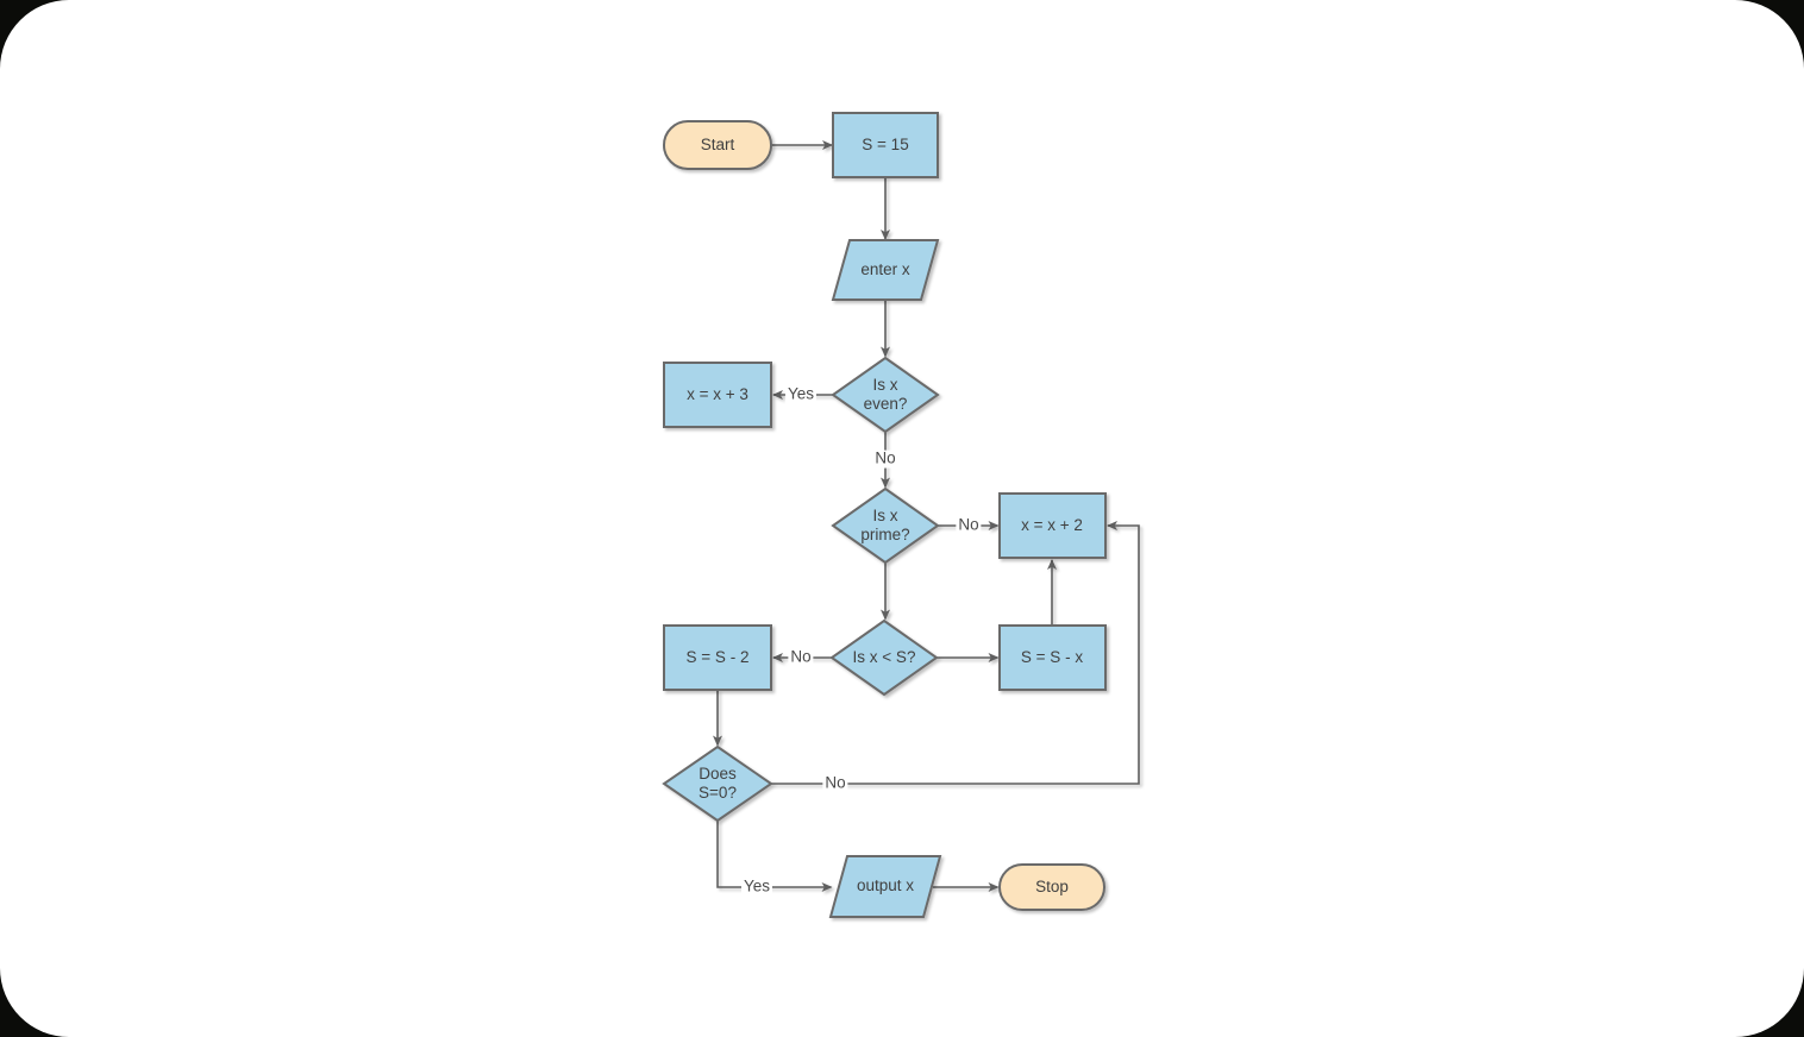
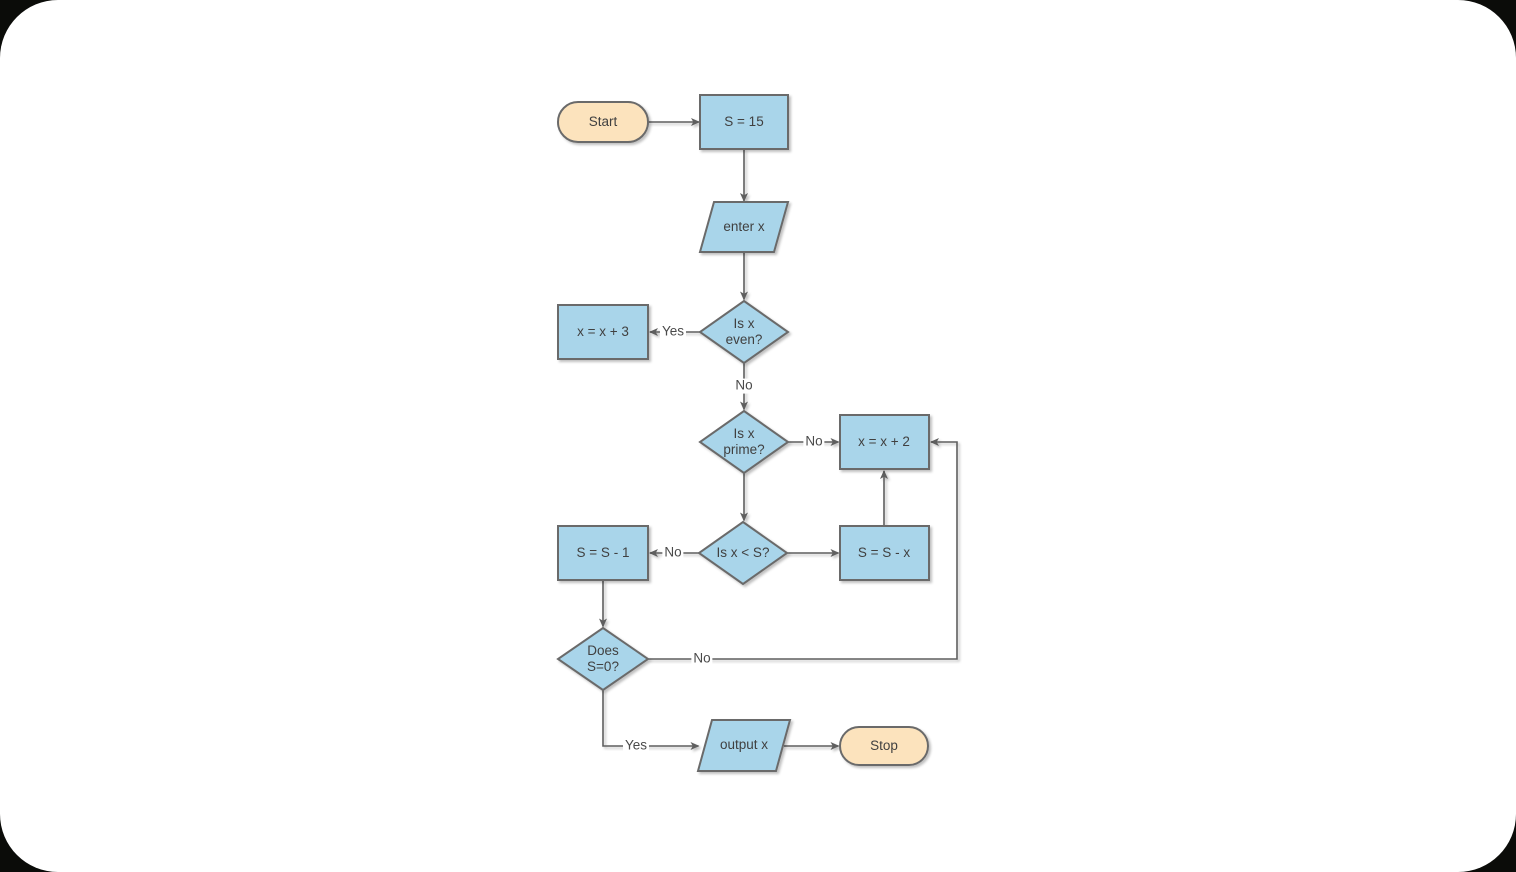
  Start
  S = 15
  enter x
  Is x even?
  x = x + 3
  Is x prime?
  x = x + 2
  Is x < S?
- S = S - 2
+ S = S - 1
  S = S - x
  Does S=0?
  output x
  Stop
  Yes
  No
  No
  No
  No
  Yes
